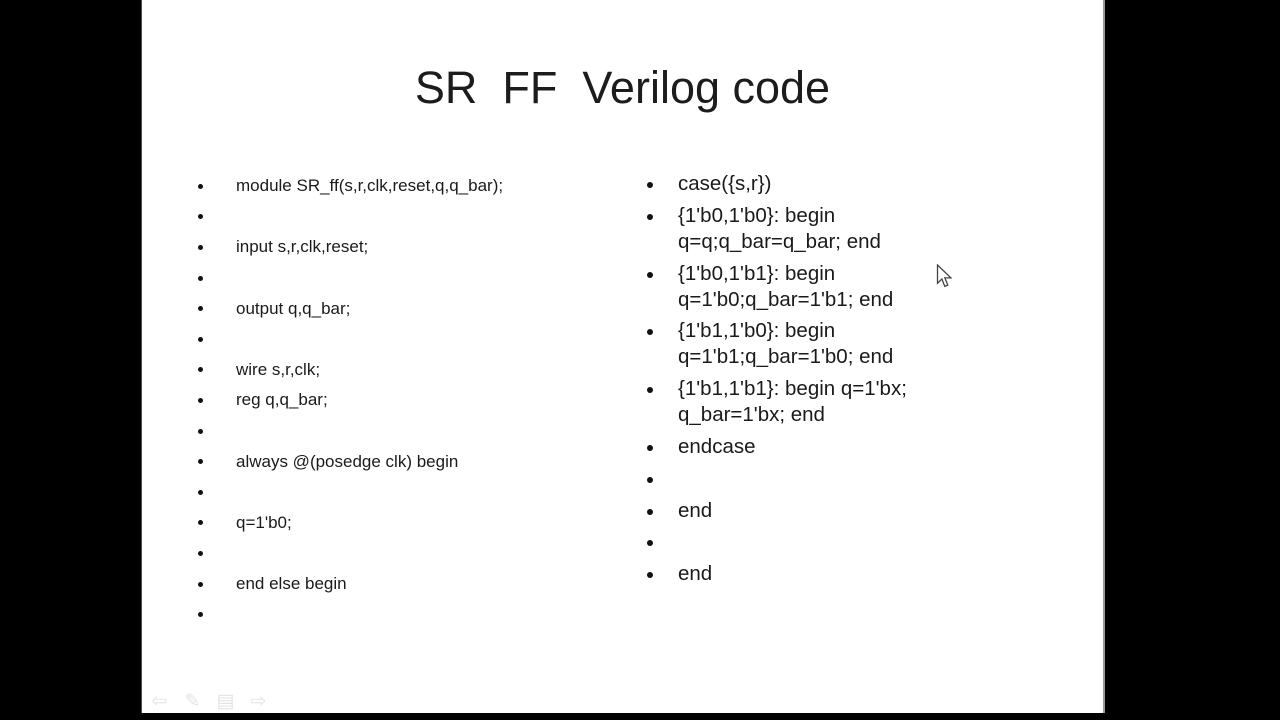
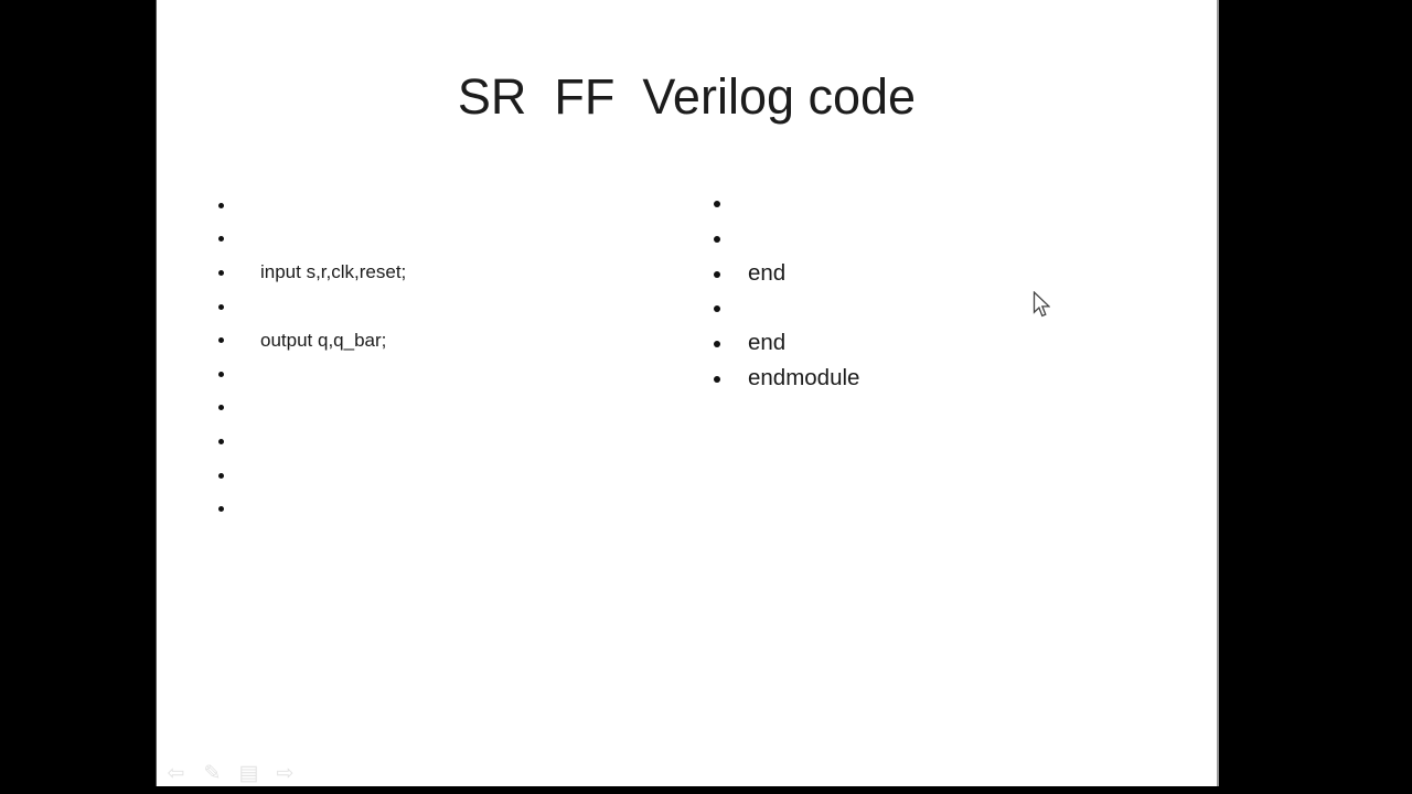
  SR FF Verilog code
- module SR_ff(s,r,clk,reset,q,q_bar);
  input s,r,clk,reset;
  output q,q_bar;
- wire s,r,clk;
- reg q,q_bar;
- always @(posedge clk) begin
- q=1'b0;
- end else begin
- case({s,r})
- {1'b0,1'b0}: begin
- q=q;q_bar=q_bar; end
- {1'b0,1'b1}: begin
- q=1'b0;q_bar=1'b1; end
- {1'b1,1'b0}: begin
- q=1'b1;q_bar=1'b0; end
- {1'b1,1'b1}: begin q=1'bx;
- q_bar=1'bx; end
- endcase
  end
  end
+ endmodule
  ⇦
  ✎
  ▤
  ⇨
